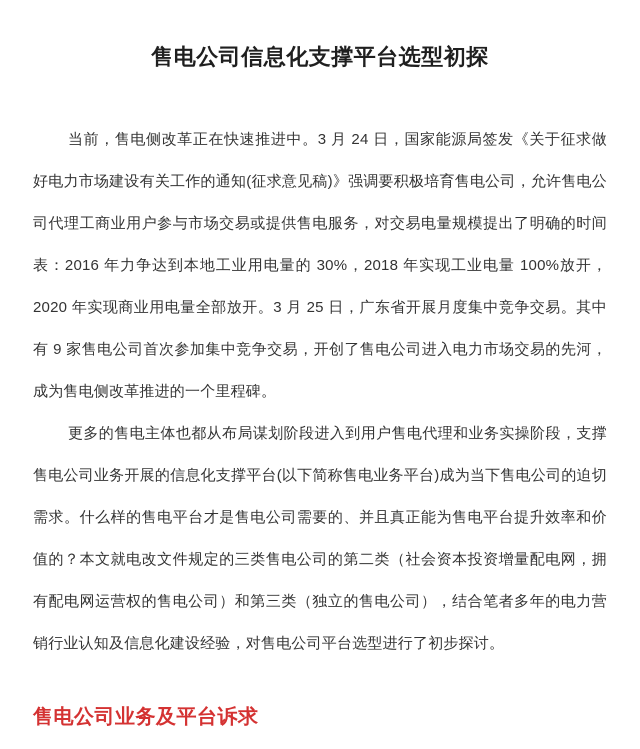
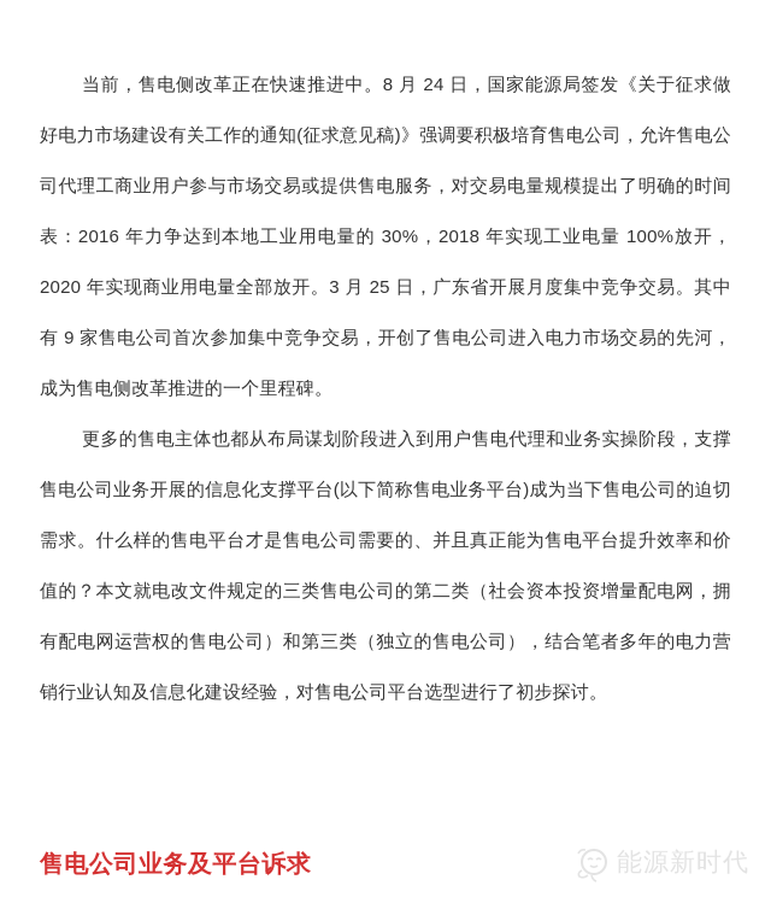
- 售电公司信息化支撑平台选型初探
- 当前，售电侧改革正在快速推进中。3 月 24 日，国家能源局签发《关于征求做好电力市场建设有关工作的通知(征求意见稿)》强调要积极培育售电公司，允许售电公司代理工商业用户参与市场交易或提供售电服务，对交易电量规模提出了明确的时间表：2016 年力争达到本地工业用电量的 30%，2018 年实现工业电量 100%放开，2020 年实现商业用电量全部放开。3 月 25 日，广东省开展月度集中竞争交易。其中有 9 家售电公司首次参加集中竞争交易，开创了售电公司进入电力市场交易的先河，成为售电侧改革推进的一个里程碑。
+ 当前，售电侧改革正在快速推进中。8 月 24 日，国家能源局签发《关于征求做好电力市场建设有关工作的通知(征求意见稿)》强调要积极培育售电公司，允许售电公司代理工商业用户参与市场交易或提供售电服务，对交易电量规模提出了明确的时间表：2016 年力争达到本地工业用电量的 30%，2018 年实现工业电量 100%放开，2020 年实现商业用电量全部放开。3 月 25 日，广东省开展月度集中竞争交易。其中有 9 家售电公司首次参加集中竞争交易，开创了售电公司进入电力市场交易的先河，成为售电侧改革推进的一个里程碑。
  更多的售电主体也都从布局谋划阶段进入到用户售电代理和业务实操阶段，支撑售电公司业务开展的信息化支撑平台(以下简称售电业务平台)成为当下售电公司的迫切需求。什么样的售电平台才是售电公司需要的、并且真正能为售电平台提升效率和价值的？本文就电改文件规定的三类售电公司的第二类（社会资本投资增量配电网，拥有配电网运营权的售电公司）和第三类（独立的售电公司），结合笔者多年的电力营销行业认知及信息化建设经验，对售电公司平台选型进行了初步探讨。
  售电公司业务及平台诉求
+ 能源新时代
